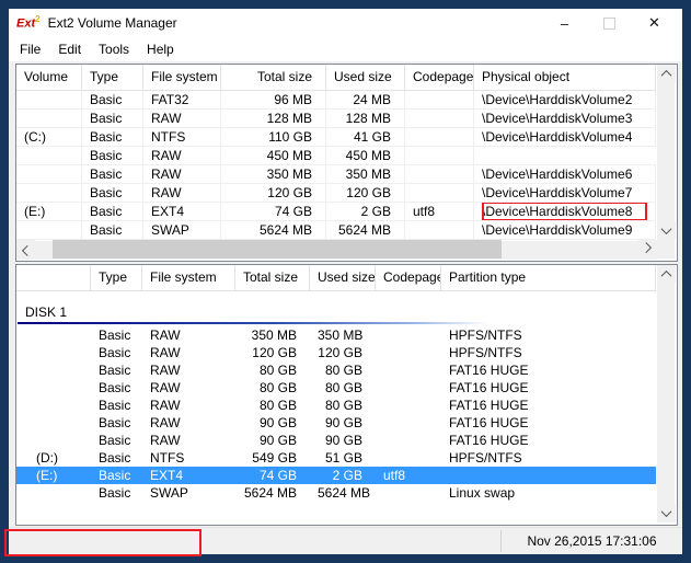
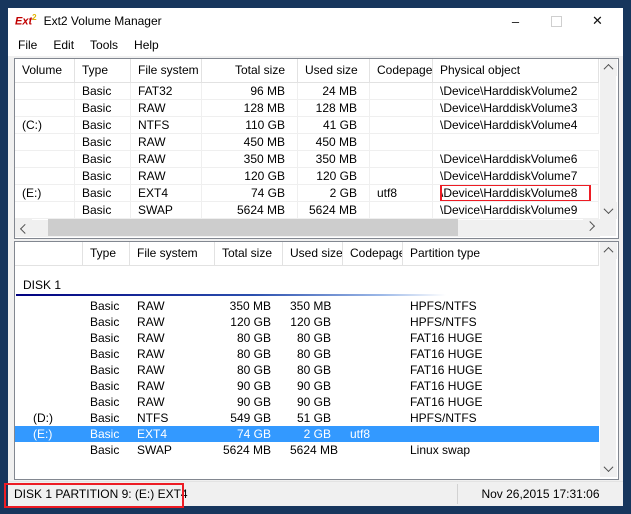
  Ext2
  Ext2 Volume Manager
  –
  ✕
  File
  Edit
  Tools
  Help
  Volume
  Type
  File system
  Total size
  Used size
  Codepage
  Physical object
  Basic
  FAT32
  96 MB
  24 MB
  \Device\HarddiskVolume2
  Basic
  RAW
  128 MB
  128 MB
  \Device\HarddiskVolume3
  (C:)
  Basic
  NTFS
  110 GB
  41 GB
  \Device\HarddiskVolume4
  Basic
  RAW
  450 MB
  450 MB
  Basic
  RAW
  350 MB
  350 MB
  \Device\HarddiskVolume6
  Basic
  RAW
  120 GB
  120 GB
  \Device\HarddiskVolume7
  (E:)
  Basic
  EXT4
  74 GB
  2 GB
  utf8
  \Device\HarddiskVolume8
  Basic
  SWAP
  5624 MB
  5624 MB
  \Device\HarddiskVolume9
  Type
  File system
  Total size
  Used size
  Codepage
  Partition type
  DISK 1
  Basic
  RAW
  350 MB
  350 MB
  HPFS/NTFS
  Basic
  RAW
  120 GB
  120 GB
  HPFS/NTFS
  Basic
  RAW
  80 GB
  80 GB
  FAT16 HUGE
  Basic
  RAW
  80 GB
  80 GB
  FAT16 HUGE
  Basic
  RAW
  80 GB
  80 GB
  FAT16 HUGE
  Basic
  RAW
  90 GB
  90 GB
  FAT16 HUGE
  Basic
  RAW
  90 GB
  90 GB
  FAT16 HUGE
  (D:)
  Basic
  NTFS
  549 GB
  51 GB
  HPFS/NTFS
  (E:)
  Basic
  EXT4
  74 GB
  2 GB
  utf8
  Basic
  SWAP
  5624 MB
  5624 MB
  Linux swap
+ DISK 1 PARTITION 9: (E:) EXT4
  Nov 26,2015 17:31:06
